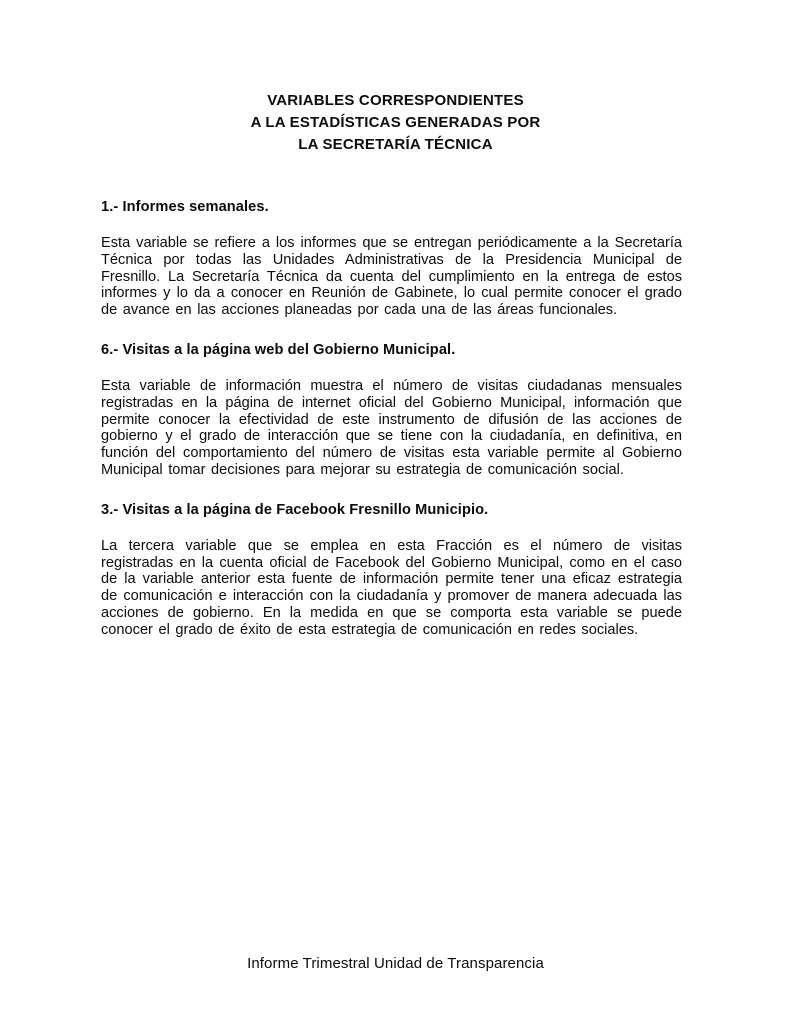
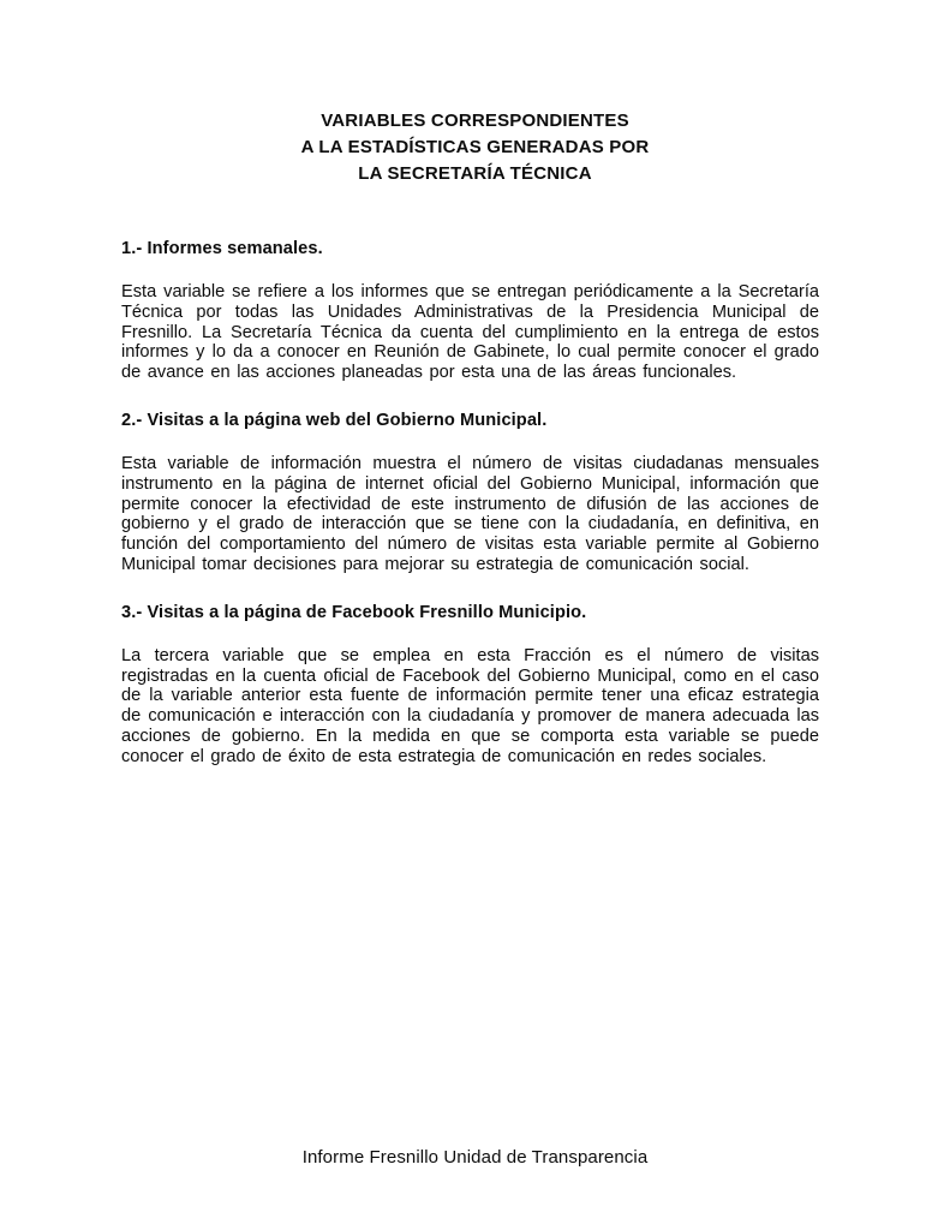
  VARIABLES CORRESPONDIENTES
  A LA ESTADÍSTICAS GENERADAS POR
  LA SECRETARÍA TÉCNICA
  1.- Informes semanales.
- Esta variable se refiere a los informes que se entregan periódicamente a la Secretaría Técnica por todas las Unidades Administrativas de la Presidencia Municipal de Fresnillo. La Secretaría Técnica da cuenta del cumplimiento en la entrega de estos informes y lo da a conocer en Reunión de Gabinete, lo cual permite conocer el grado de avance en las acciones planeadas por cada una de las áreas funcionales.
+ Esta variable se refiere a los informes que se entregan periódicamente a la Secretaría Técnica por todas las Unidades Administrativas de la Presidencia Municipal de Fresnillo. La Secretaría Técnica da cuenta del cumplimiento en la entrega de estos informes y lo da a conocer en Reunión de Gabinete, lo cual permite conocer el grado de avance en las acciones planeadas por esta una de las áreas funcionales.
- 6.- Visitas a la página web del Gobierno Municipal.
+ 2.- Visitas a la página web del Gobierno Municipal.
- Esta variable de información muestra el número de visitas ciudadanas mensuales registradas en la página de internet oficial del Gobierno Municipal, información que permite conocer la efectividad de este instrumento de difusión de las acciones de gobierno y el grado de interacción que se tiene con la ciudadanía, en definitiva, en función del comportamiento del número de visitas esta variable permite al Gobierno Municipal tomar decisiones para mejorar su estrategia de comunicación social.
+ Esta variable de información muestra el número de visitas ciudadanas mensuales instrumento en la página de internet oficial del Gobierno Municipal, información que permite conocer la efectividad de este instrumento de difusión de las acciones de gobierno y el grado de interacción que se tiene con la ciudadanía, en definitiva, en función del comportamiento del número de visitas esta variable permite al Gobierno Municipal tomar decisiones para mejorar su estrategia de comunicación social.
  3.- Visitas a la página de Facebook Fresnillo Municipio.
  La tercera variable que se emplea en esta Fracción es el número de visitas registradas en la cuenta oficial de Facebook del Gobierno Municipal, como en el caso de la variable anterior esta fuente de información permite tener una eficaz estrategia de comunicación e interacción con la ciudadanía y promover de manera adecuada las acciones de gobierno. En la medida en que se comporta esta variable se puede conocer el grado de éxito de esta estrategia de comunicación en redes sociales.
- Informe Trimestral Unidad de Transparencia
+ Informe Fresnillo Unidad de Transparencia
